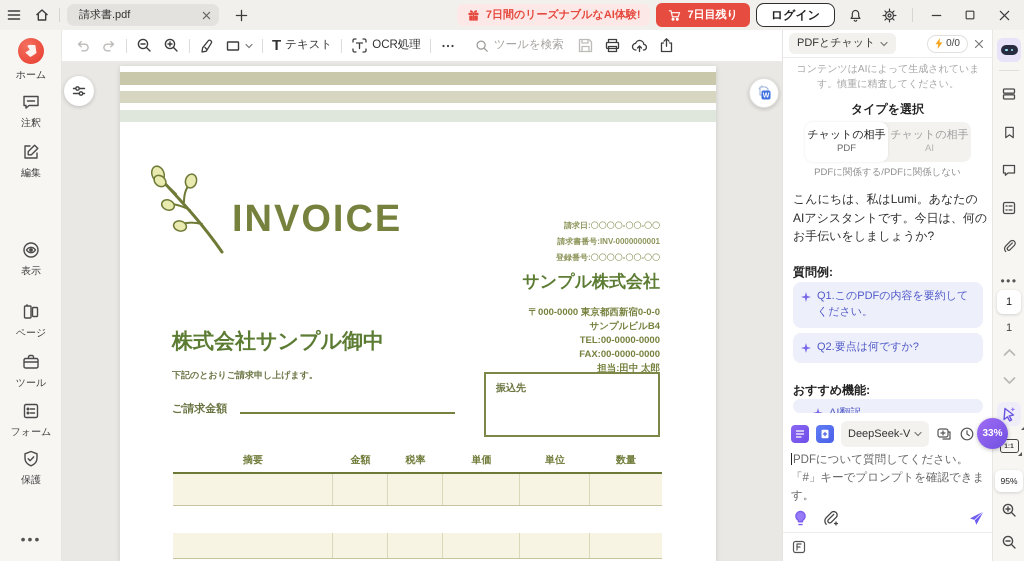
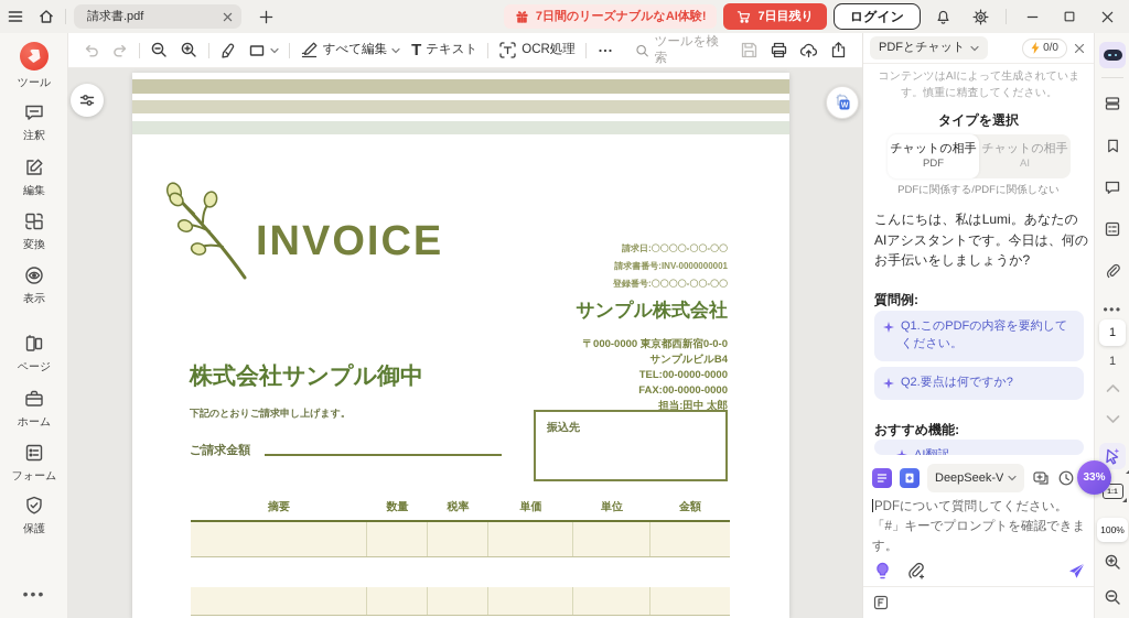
  請求書.pdf
  7日間のリーズナブルなAI体験!
  7日目残り
  ログイン
- ホーム
+ ツール
  注釈
  編集
+ 変換
  表示
  ページ
- ツール
+ ホーム
  フォーム
  保護
  •••
+ すべて編集
  T
  テキスト
  OCR処理
  ツールを検索
  INVOICE
  請求日:〇〇〇〇-〇〇-〇〇
  請求書番号:INV-0000000001
  登録番号:〇〇〇〇-〇〇-〇〇
  サンプル株式会社
  〒000-0000 東京都西新宿0-0-0
  サンプルビルB4
  TEL:00-0000-0000
  FAX:00-0000-0000
  担当:田中 太郎
  株式会社サンプル御中
  下記のとおりご請求申し上げます。
  ご請求金額
  振込先
  摘要
- 金額
+ 数量
  税率
  単価
  単位
- 数量
+ 金額
  PDFとチャット
  0/0
  コンテンツはAIによって生成されています。慎重に精査してください。
  タイプを選択
  チャットの相手
  PDF
  チャットの相手
  AI
  PDFに関係する/PDFに関係しない
  こんにちは、私はLumi。あなたのAIアシスタントです。今日は、何のお手伝いをしましょうか?
  質問例:
  Q1.このPDFの内容を要約してください。
  Q2.要点は何ですか?
  おすすめ機能:
  DeepSeek-V
  PDFについて質問してください。「#」キーでプロンプトを確認できます。
  33%
  •••
  1
  1
- 95%
+ 100%
